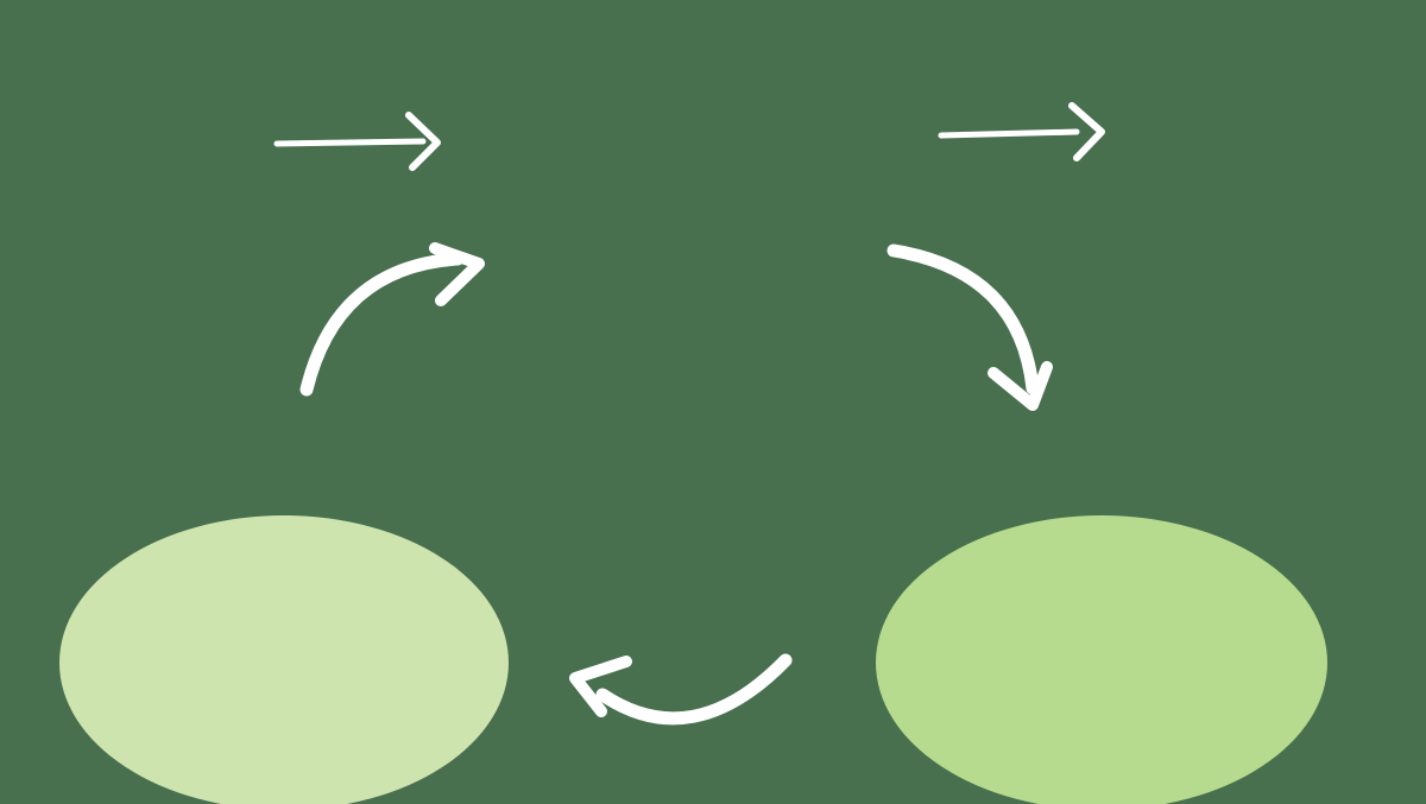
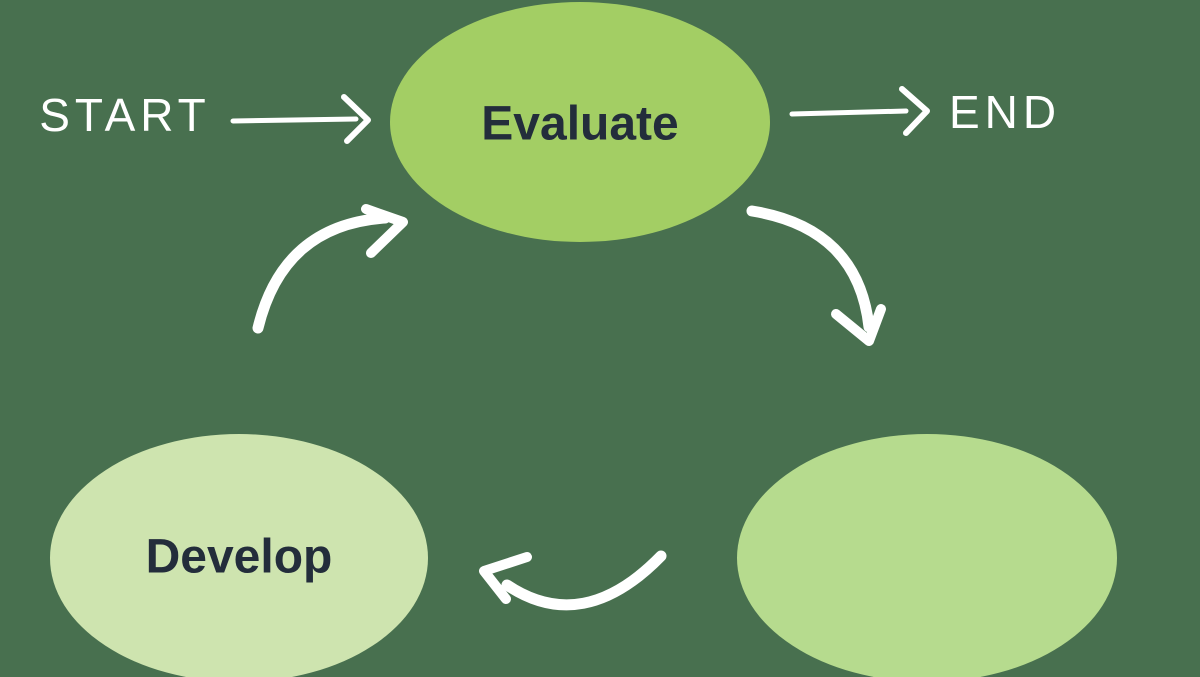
+ START
+ END
+ Evaluate
+ Develop
